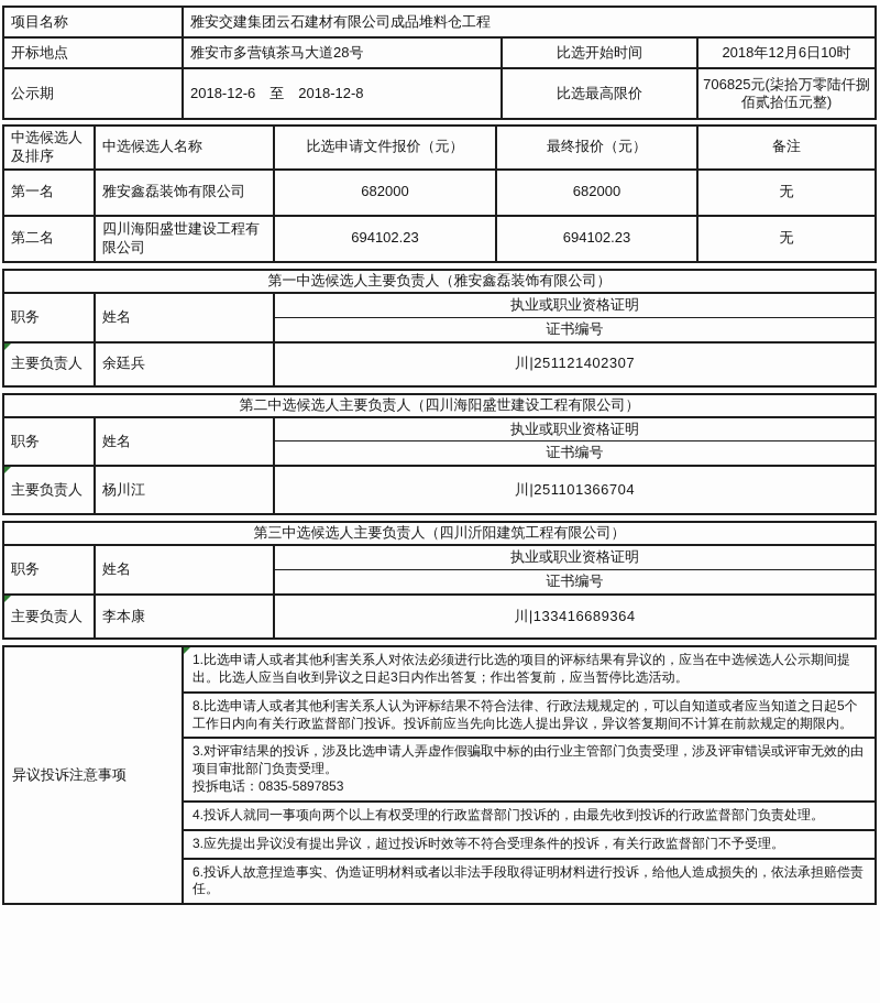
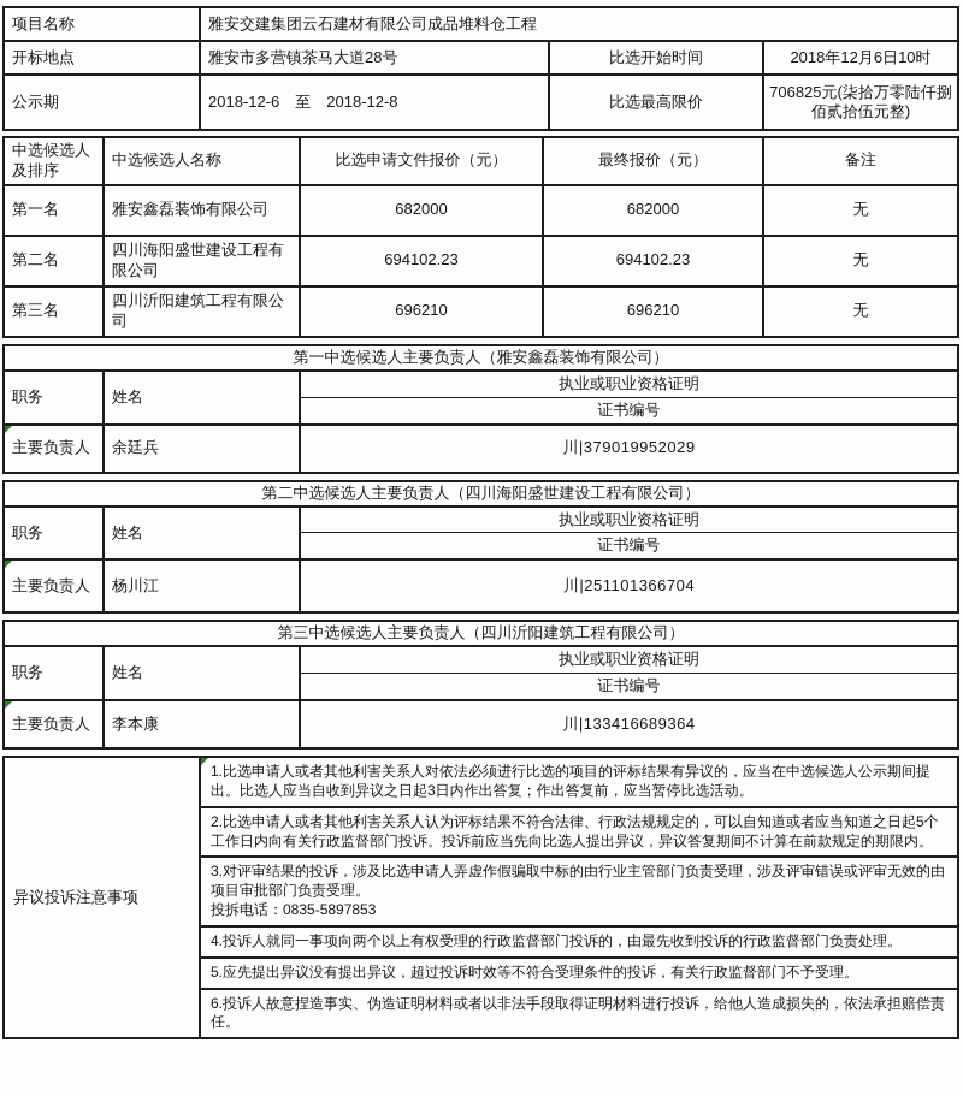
  项目名称	雅安交建集团云石建材有限公司成品堆料仓工程
  开标地点	雅安市多营镇茶马大道28号	比选开始时间	2018年12月6日10时
  公示期	2018-12-6 至 2018-12-8	比选最高限价	706825元(柒拾万零陆仟捌佰贰拾伍元整)
  中选候选人及排序	中选候选人名称	比选申请文件报价（元）	最终报价（元）	备注
  第一名	雅安鑫磊装饰有限公司	682000	682000	无
  第二名	四川海阳盛世建设工程有限公司	694102.23	694102.23	无
+ 第三名	四川沂阳建筑工程有限公司	696210	696210	无
  第一中选候选人主要负责人（雅安鑫磊装饰有限公司）
  职务	姓名	执业或职业资格证明
  证书编号
- 主要负责人	余廷兵	川|251121402307
+ 主要负责人	余廷兵	川|379019952029
  第二中选候选人主要负责人（四川海阳盛世建设工程有限公司）
  职务	姓名	执业或职业资格证明
  证书编号
  主要负责人	杨川江	川|251101366704
  第三中选候选人主要负责人（四川沂阳建筑工程有限公司）
  职务	姓名	执业或职业资格证明
  证书编号
  主要负责人	李本康	川|133416689364
  异议投诉注意事项	1.比选申请人或者其他利害关系人对依法必须进行比选的项目的评标结果有异议的，应当在中选候选人公示期间提出。比选人应当自收到异议之日起3日内作出答复；作出答复前，应当暂停比选活动。
- 8.比选申请人或者其他利害关系人认为评标结果不符合法律、行政法规规定的，可以自知道或者应当知道之日起5个工作日内向有关行政监督部门投诉。投诉前应当先向比选人提出异议，异议答复期间不计算在前款规定的期限内。
+ 2.比选申请人或者其他利害关系人认为评标结果不符合法律、行政法规规定的，可以自知道或者应当知道之日起5个工作日内向有关行政监督部门投诉。投诉前应当先向比选人提出异议，异议答复期间不计算在前款规定的期限内。
  3.对评审结果的投诉，涉及比选申请人弄虚作假骗取中标的由行业主管部门负责受理，涉及评审错误或评审无效的由项目审批部门负责受理。 投拆电话：0835-5897853
  4.投诉人就同一事项向两个以上有权受理的行政监督部门投诉的，由最先收到投诉的行政监督部门负责处理。
- 3.应先提出异议没有提出异议，超过投诉时效等不符合受理条件的投诉，有关行政监督部门不予受理。
+ 5.应先提出异议没有提出异议，超过投诉时效等不符合受理条件的投诉，有关行政监督部门不予受理。
  6.投诉人故意捏造事实、伪造证明材料或者以非法手段取得证明材料进行投诉，给他人造成损失的，依法承担赔偿责任。
